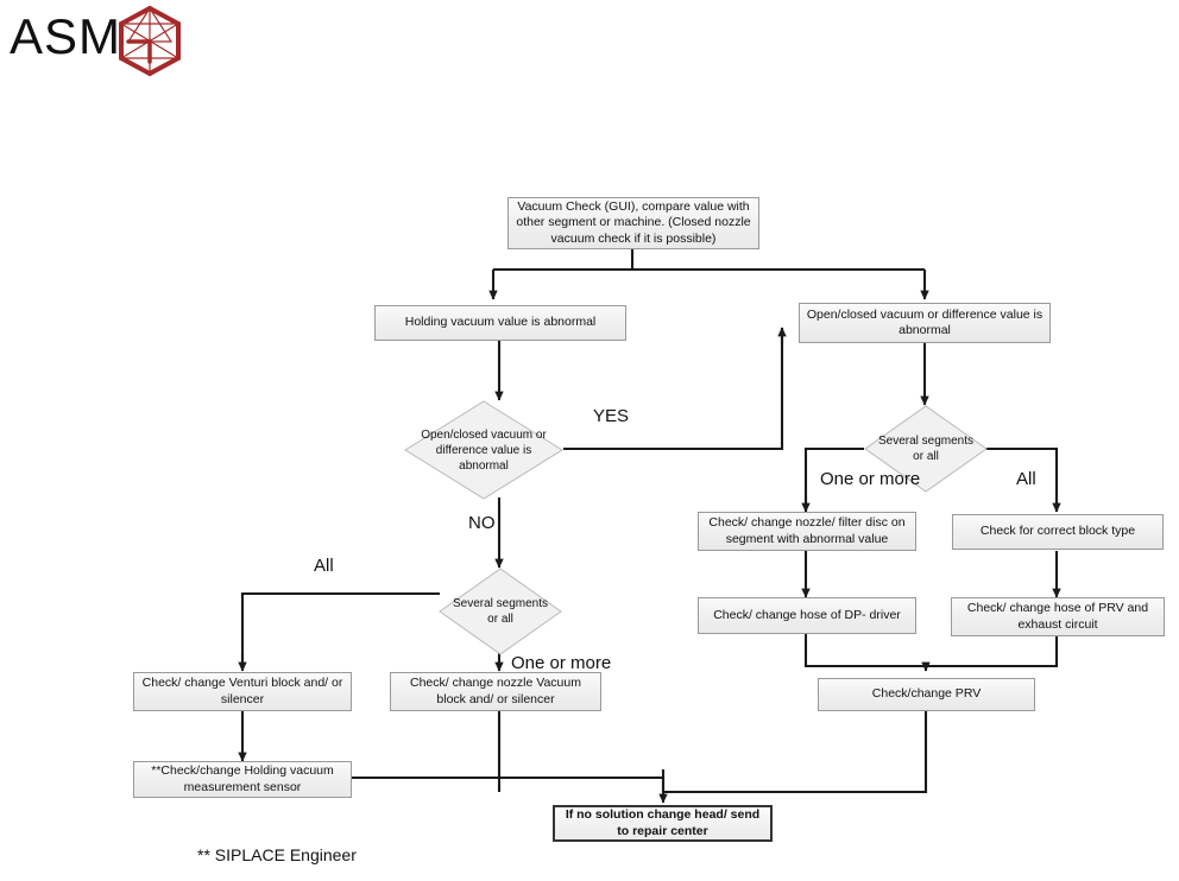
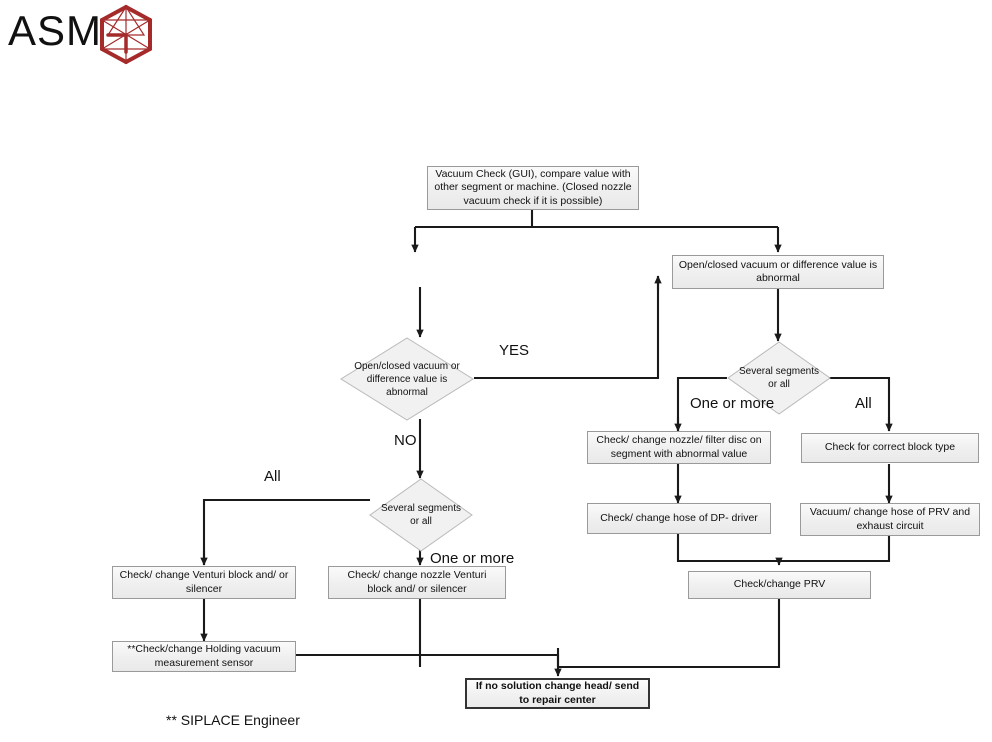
  ASM
  Vacuum Check (GUI), compare value with other segment or machine. (Closed nozzle vacuum check if it is possible)
- Holding vacuum value is abnormal
  Open/closed vacuum or difference value is abnormal
  Open/closed vacuum or difference value is abnormal
  Several segments or all
  Several segments or all
  Check/ change nozzle/ filter disc on segment with abnormal value
  Check for correct block type
  Check/ change hose of DP- driver
- Check/ change hose of PRV and exhaust circuit
+ Vacuum/ change hose of PRV and exhaust circuit
  Check/change PRV
  Check/ change Venturi block and/ or silencer
- Check/ change nozzle Vacuum block and/ or silencer
+ Check/ change nozzle Venturi block and/ or silencer
  **Check/change Holding vacuum measurement sensor
  If no solution change head/ send to repair center
  YES
  NO
  All
  One or more
  All
  One or more
  ** SIPLACE Engineer
